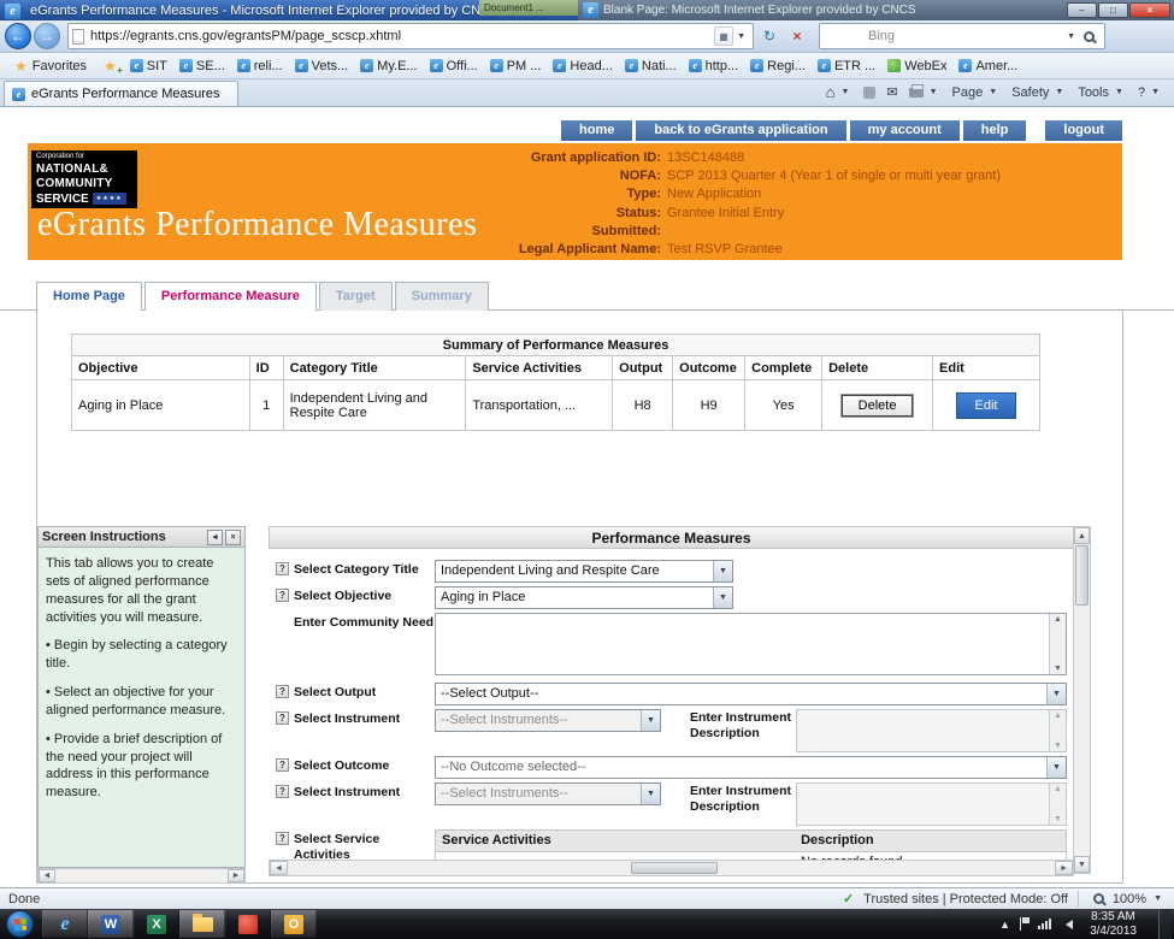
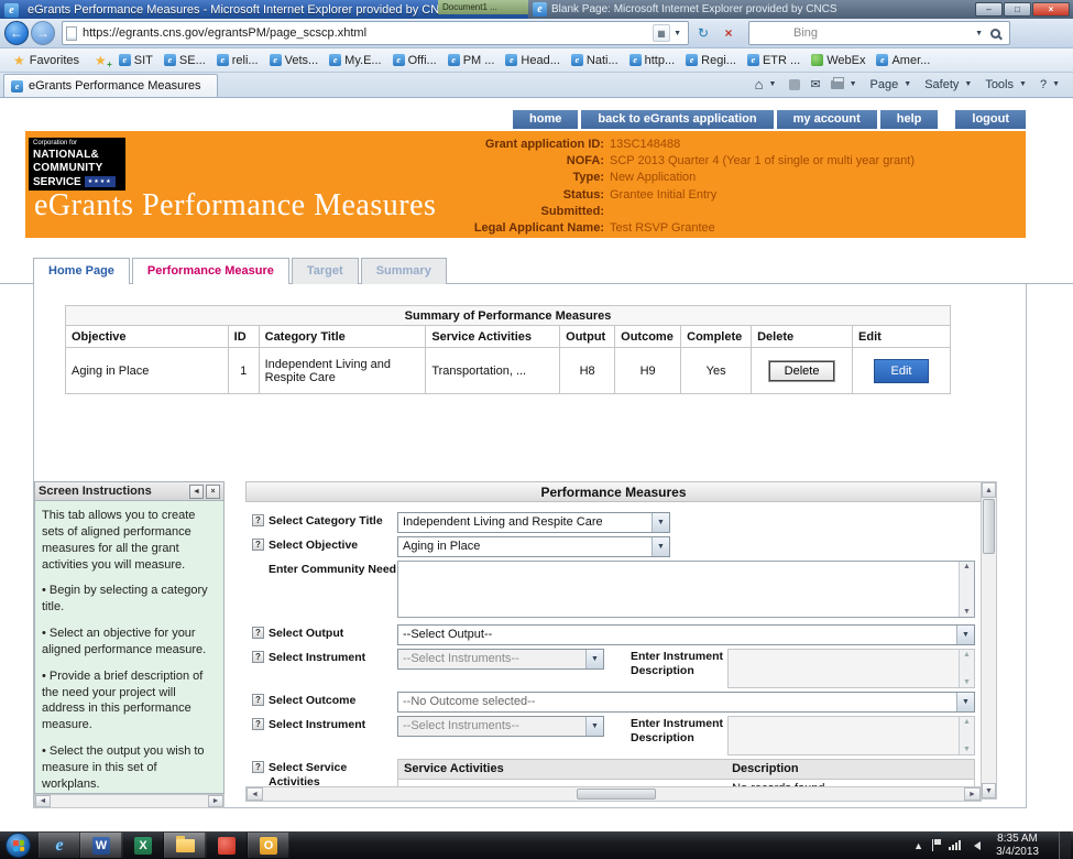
  e
  eGrants Performance Measures - Microsoft Internet Explorer provided by CN
  Document1 ...
  e
  Blank Page: Microsoft Internet Explorer provided by CNCS
  –
  □
  ×
  ←
  →
  https://egrants.cns.gov/egrantsPM/page_scscp.xhtml
  ▦
  ↻
  ×
  Bing
  ★
  Favorites
  ★
  +
  e
  SIT
  e
  SE...
  e
  reli...
  e
  Vets...
  e
  My.E...
  e
  Offi...
  e
  PM ...
  e
  Head...
  e
  Nati...
  e
  http...
  e
  Regi...
  e
  ETR ...
  WebEx
  e
  Amer...
  e
  eGrants Performance Measures
  ⌂
  ✉
  Page
  Safety
  Tools
  ?
  home
  back to eGrants application
  my account
  help
  logout
  NATIONAL&
  COMMUNITY
  SERVICE
  eGrants Performance Measures
  Grant application ID:
  13SC148488
  NOFA:
  SCP 2013 Quarter 4 (Year 1 of single or multi year grant)
  Type:
  New Application
  Status:
  Grantee Initial Entry
  Submitted:
  Legal Applicant Name:
  Test RSVP Grantee
  Home Page
  Performance Measure
  Target
  Summary
  Summary of Performance Measures
  Objective	ID	Category Title	Service Activities	Output	Outcome	Complete	Delete	Edit
  Aging in Place	1	Independent Living and Respite Care	Transportation, ...	H8	H9	Yes	Delete	Edit
  Screen Instructions
  This tab allows you to create sets of aligned performance measures for all the grant activities you will measure.
  • Begin by selecting a category title.
  • Select an objective for your aligned performance measure.
  • Provide a brief description of the need your project will address in this performance measure.
+ • Select the output you wish to measure in this set of workplans.
  Performance Measures
  ?
  Select Category Title
  Independent Living and Respite Care
  ?
  Select Objective
  Aging in Place
  Enter Community Need
  ?
  Select Output
  --Select Output--
  ?
  Select Instrument
  --Select Instruments--
  Enter Instrument Description
  ?
  Select Outcome
  --No Outcome selected--
  ?
  Select Instrument
  --Select Instruments--
  Enter Instrument Description
  ?
  Select Service Activities
  Service Activities
  Description
- Done
- ✓
- Trusted sites | Protected Mode: Off
- 100%
  e
  W
  X
  O
  ▲
  8:35 AM
  3/4/2013
